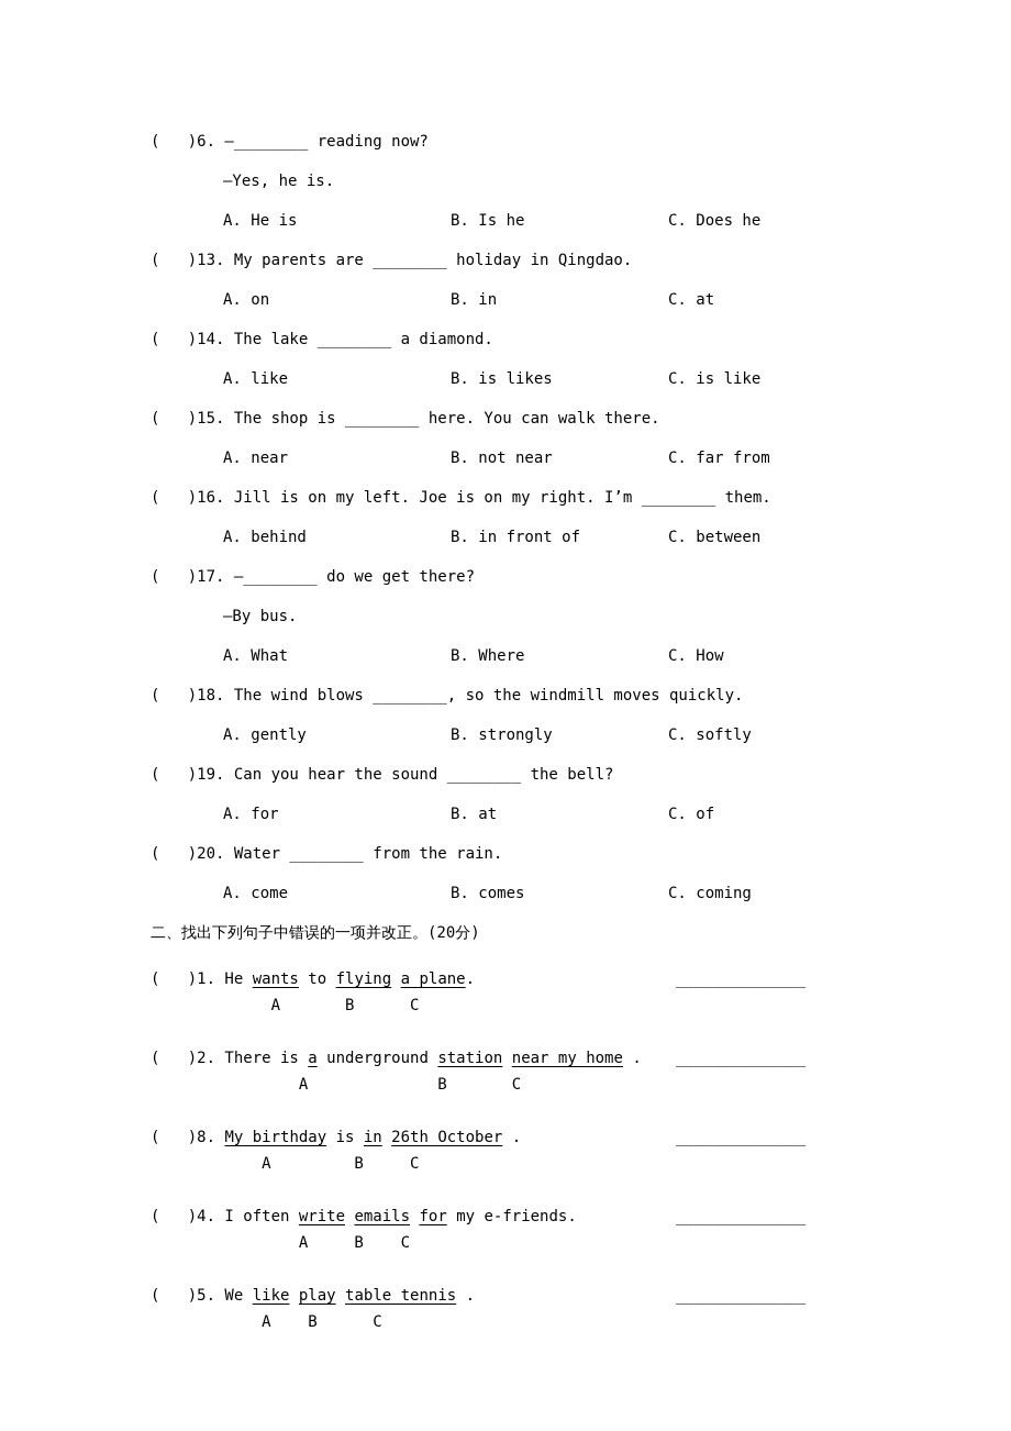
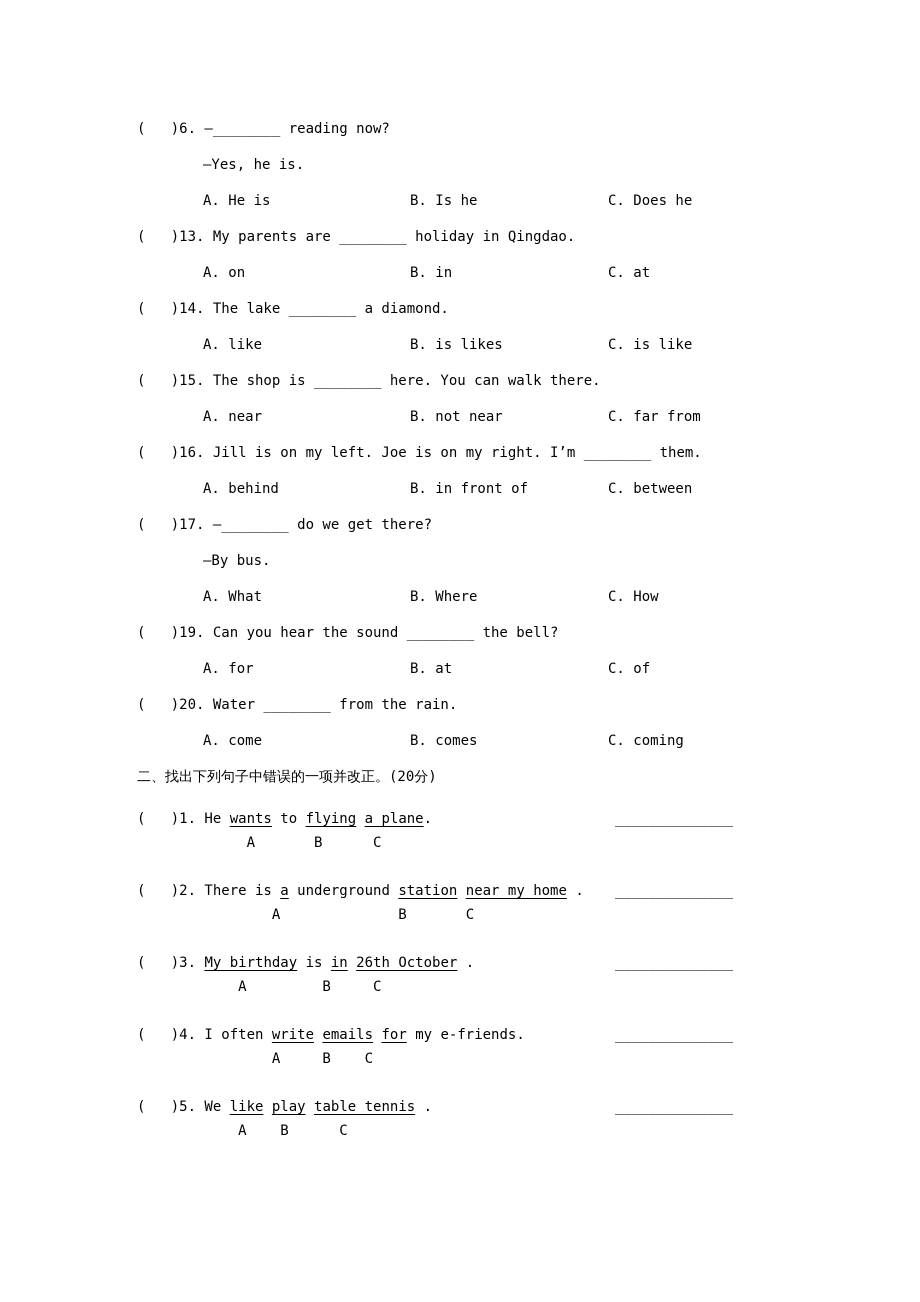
  ( )6. —________ reading now?
  —Yes, he is.
  A. He is B. Is he C. Does he
  ( )13. My parents are ________ holiday in Qingdao.
  A. on B. in C. at
  ( )14. The lake ________ a diamond.
  A. like B. is likes C. is like
  ( )15. The shop is ________ here. You can walk there.
  A. near B. not near C. far from
  ( )16. Jill is on my left. Joe is on my right. I’m ________ them.
  A. behind B. in front of C. between
  ( )17. —________ do we get there?
  —By bus.
  A. What B. Where C. How
- ( )18. The wind blows ________, so the windmill moves quickly.
- A. gently B. strongly C. softly
  ( )19. Can you hear the sound ________ the bell?
  A. for B. at C. of
  ( )20. Water ________ from the rain.
  A. come B. comes C. coming
  二、找出下列句子中错误的一项并改正。(20分)
  ( )1. He wants to flying a plane.
  ______________
  A B C
  ( )2. There is a underground station near my home .
  ______________
  A B C
- ( )8. My birthday is in 26th October .
+ ( )3. My birthday is in 26th October .
  ______________
  A B C
  ( )4. I often write emails for my e-friends.
  ______________
  A B C
  ( )5. We like play table tennis .
  ______________
  A B C
